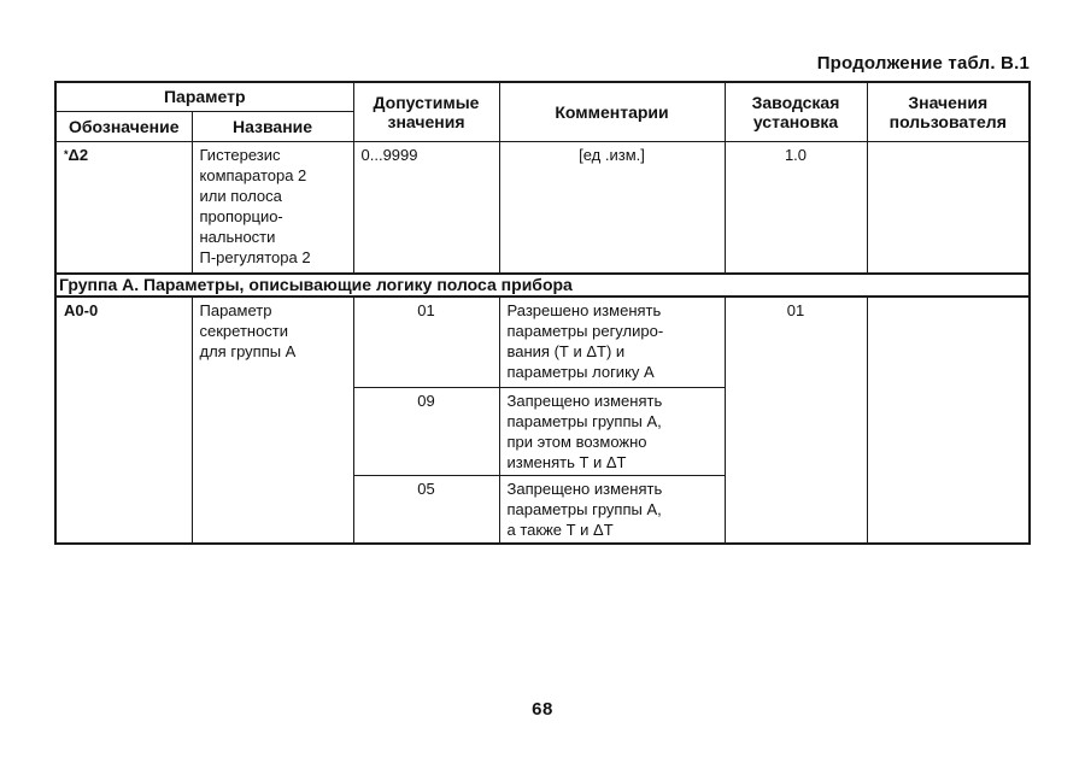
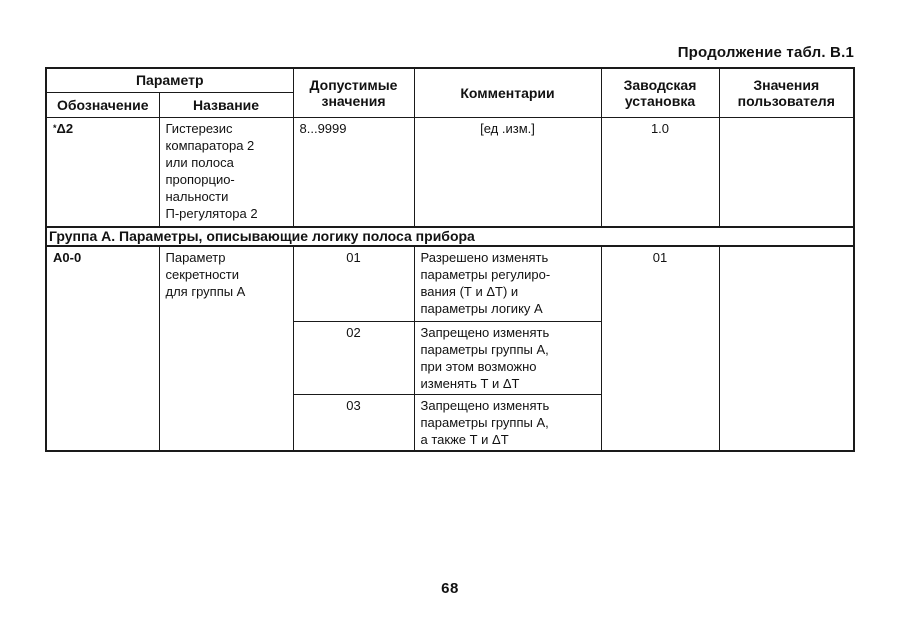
  Продолжение табл. В.1
  Параметр	Допустимые значения	Комментарии	Заводская установка	Значения пользователя
  Обозначение	Название
- *Δ2	Гистерезис компаратора 2 или полоса пропорцио- нальности П-регулятора 2	0...9999	[ед .изм.]	1.0
+ *Δ2	Гистерезис компаратора 2 или полоса пропорцио- нальности П-регулятора 2	8...9999	[ед .изм.]	1.0
  Группа А. Параметры, описывающие логику полоса прибора
  А0-0	Параметр секретности для группы А	01	Разрешено изменять параметры регулиро- вания (Т и ΔТ) и параметры логику А	01
- 09	Запрещено изменять параметры группы А, при этом возможно изменять Т и ΔТ
+ 02	Запрещено изменять параметры группы А, при этом возможно изменять Т и ΔТ
- 05	Запрещено изменять параметры группы А, а также Т и ΔТ
+ 03	Запрещено изменять параметры группы А, а также Т и ΔТ
  68
